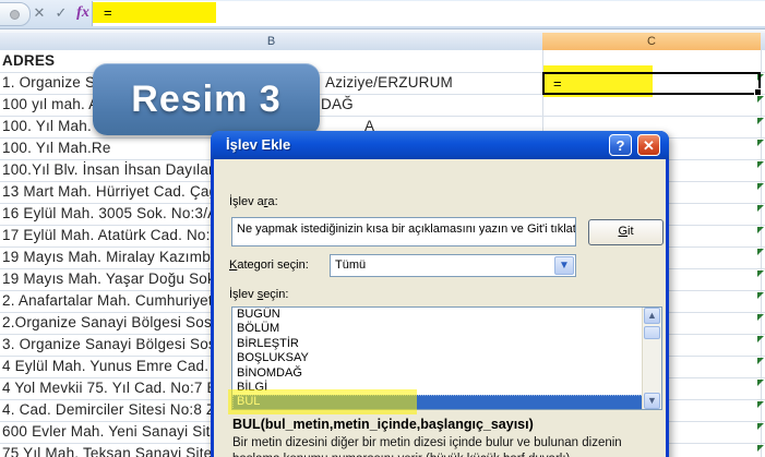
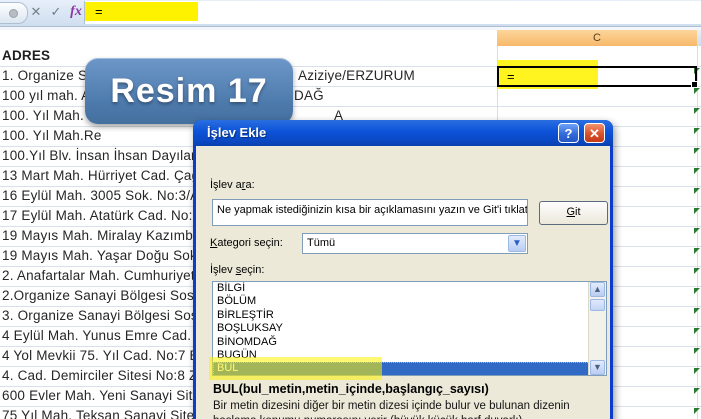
  ✕
  ✓
  fx
  =
- B
  C
  ADRES
  1. Organize S
  Aziziye/ERZURUM
  100 yıl mah.
  DAĞ
  100. Yıl Mah.
  A
  100. Yıl Mah.Re
  100.Yıl Blv. İnsan İhsan Dayıla
  13 Mart Mah. Hürriyet Cad. Ça
  16 Eylül Mah. 3005 Sok. No:3/
  17 Eylül Mah. Atatürk Cad. No:
  19 Mayıs Mah. Miralay Kazımb
  19 Mayıs Mah. Yaşar Doğu So
  2. Anafartalar Mah. Cumhuriye
  2.Organize Sanayi Bölgesi Sos
  3. Organize Sanayi Bölgesi So
  4 Eylül Mah. Yunus Emre Cad.
  4 Yol Mevkii 75. Yıl Cad. No:7
  4. Cad. Demirciler Sitesi No:8
  600 Evler Mah. Yeni Sanayi Sit
  75 Yıl Mah. Teksan Sanayi Site
  =
- Resim 3
+ Resim 17
  İşlev Ekle
  ?
  ✕
  İşlev ara:
  Ne yapmak istediğinizin kısa bir açıklamasını yazın ve Git'i tıklat
  Git
  Kategori seçin:
  Tümü
  ▼
  İşlev seçin:
- BUGÜN
+ BİLGİ
  BÖLÜM
  BİRLEŞTİR
  BOŞLUKSAY
  BİNOMDAĞ
- BİLGİ
+ BUGÜN
  BUL
  ▲
  ▼
  BUL(bul_metin,metin_içinde,başlangıç_sayısı)
